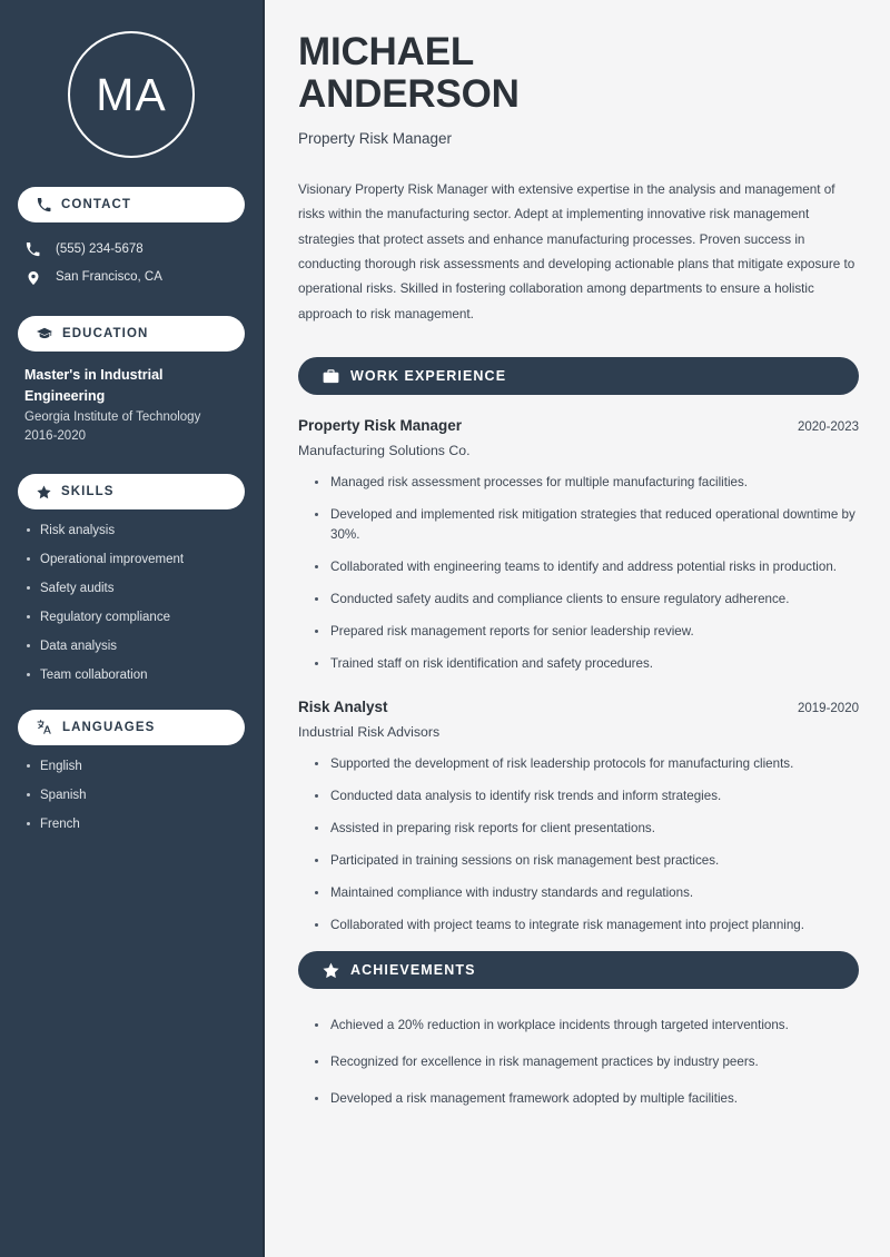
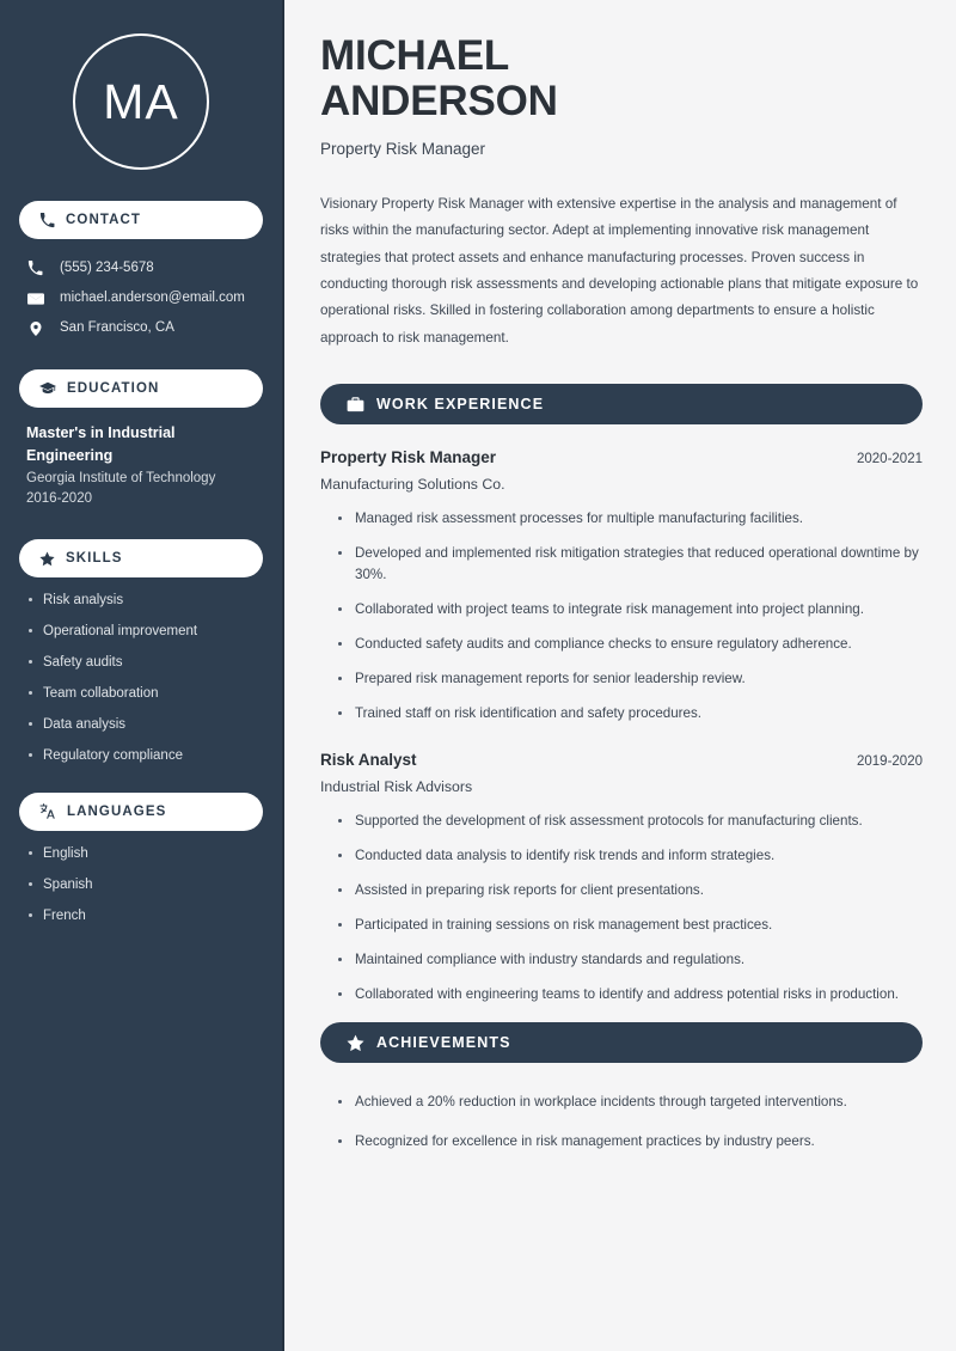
  MA
  CONTACT
  (555) 234-5678
+ michael.anderson@email.com
  San Francisco, CA
  EDUCATION
  Master's in Industrial Engineering
  Georgia Institute of Technology
  2016-2020
  SKILLS
  Risk analysis
  Operational improvement
  Safety audits
- Regulatory compliance
+ Team collaboration
  Data analysis
- Team collaboration
+ Regulatory compliance
  LANGUAGES
  English
  Spanish
  French
  MICHAEL
  ANDERSON
  Property Risk Manager
  Visionary Property Risk Manager with extensive expertise in the analysis and management of risks within the manufacturing sector. Adept at implementing innovative risk management strategies that protect assets and enhance manufacturing processes. Proven success in conducting thorough risk assessments and developing actionable plans that mitigate exposure to operational risks. Skilled in fostering collaboration among departments to ensure a holistic approach to risk management.
  WORK EXPERIENCE
  Property Risk Manager
- 2020-2023
+ 2020-2021
  Manufacturing Solutions Co.
  Managed risk assessment processes for multiple manufacturing facilities.
  Developed and implemented risk mitigation strategies that reduced operational downtime by 30%.
- Collaborated with engineering teams to identify and address potential risks in production.
+ Collaborated with project teams to integrate risk management into project planning.
- Conducted safety audits and compliance clients to ensure regulatory adherence.
+ Conducted safety audits and compliance checks to ensure regulatory adherence.
  Prepared risk management reports for senior leadership review.
  Trained staff on risk identification and safety procedures.
  Risk Analyst
  2019-2020
  Industrial Risk Advisors
- Supported the development of risk leadership protocols for manufacturing clients.
+ Supported the development of risk assessment protocols for manufacturing clients.
  Conducted data analysis to identify risk trends and inform strategies.
  Assisted in preparing risk reports for client presentations.
  Participated in training sessions on risk management best practices.
  Maintained compliance with industry standards and regulations.
- Collaborated with project teams to integrate risk management into project planning.
+ Collaborated with engineering teams to identify and address potential risks in production.
  ACHIEVEMENTS
  Achieved a 20% reduction in workplace incidents through targeted interventions.
  Recognized for excellence in risk management practices by industry peers.
- Developed a risk management framework adopted by multiple facilities.
